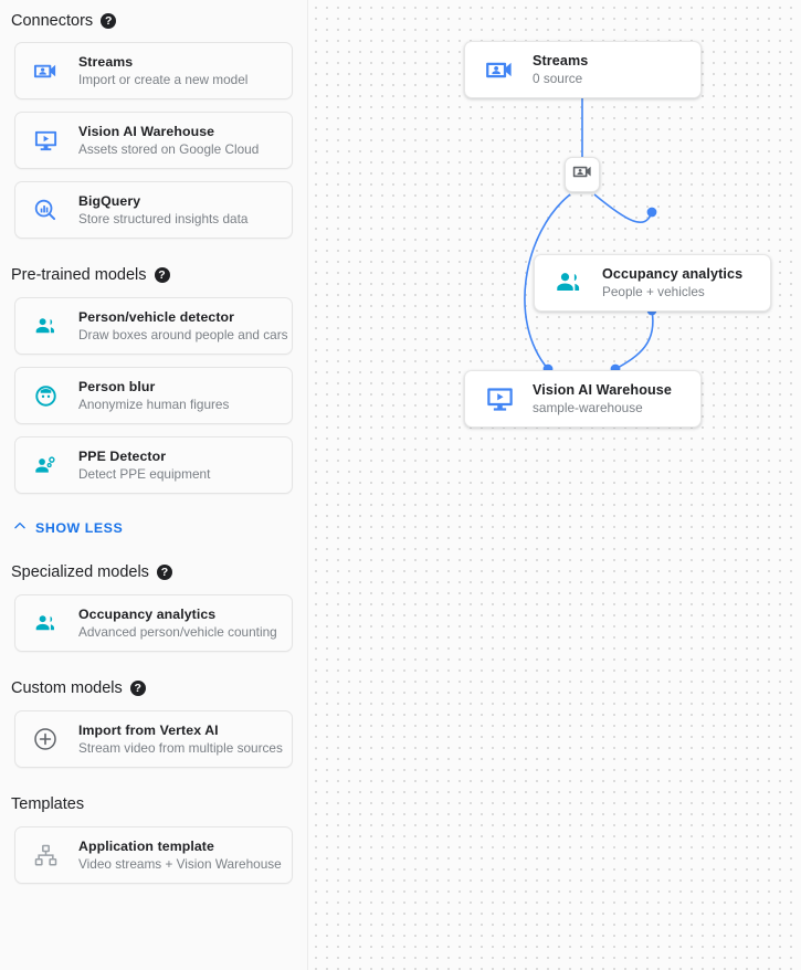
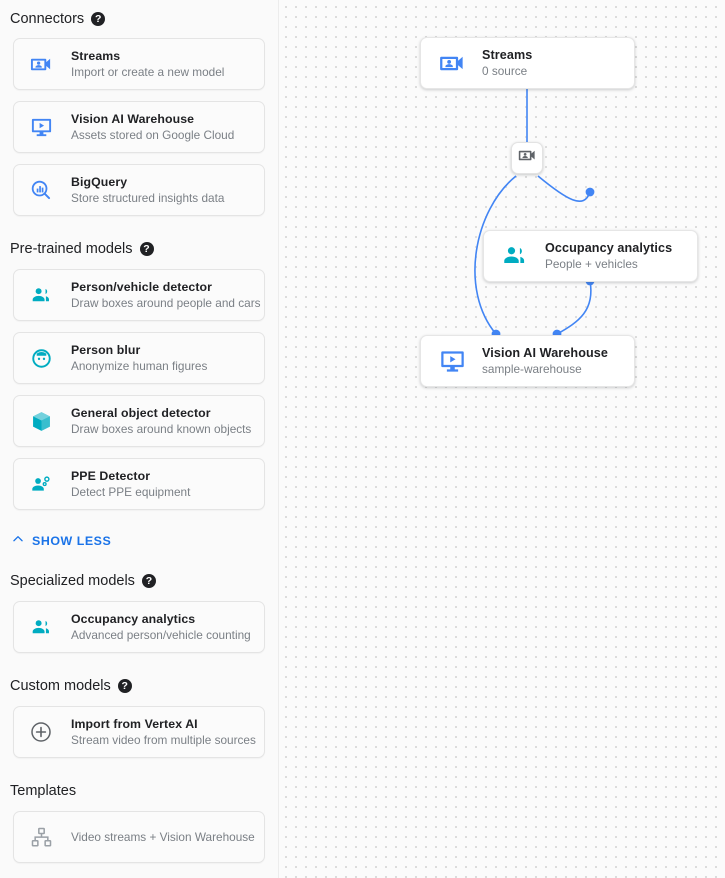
  Connectors
  ?
  Streams
  Import or create a new model
  Vision AI Warehouse
  Assets stored on Google Cloud
  BigQuery
  Store structured insights data
  Pre-trained models
  ?
  Person/vehicle detector
  Draw boxes around people and cars
  Person blur
  Anonymize human figures
+ General object detector
+ Draw boxes around known objects
  PPE Detector
  Detect PPE equipment
  SHOW LESS
  Specialized models
  ?
  Occupancy analytics
  Advanced person/vehicle counting
  Custom models
  ?
  Import from Vertex AI
  Stream video from multiple sources
  Templates
- Application template
  Video streams + Vision Warehouse
  Streams
  0 source
  Occupancy analytics
  People + vehicles
  Vision AI Warehouse
  sample-warehouse
